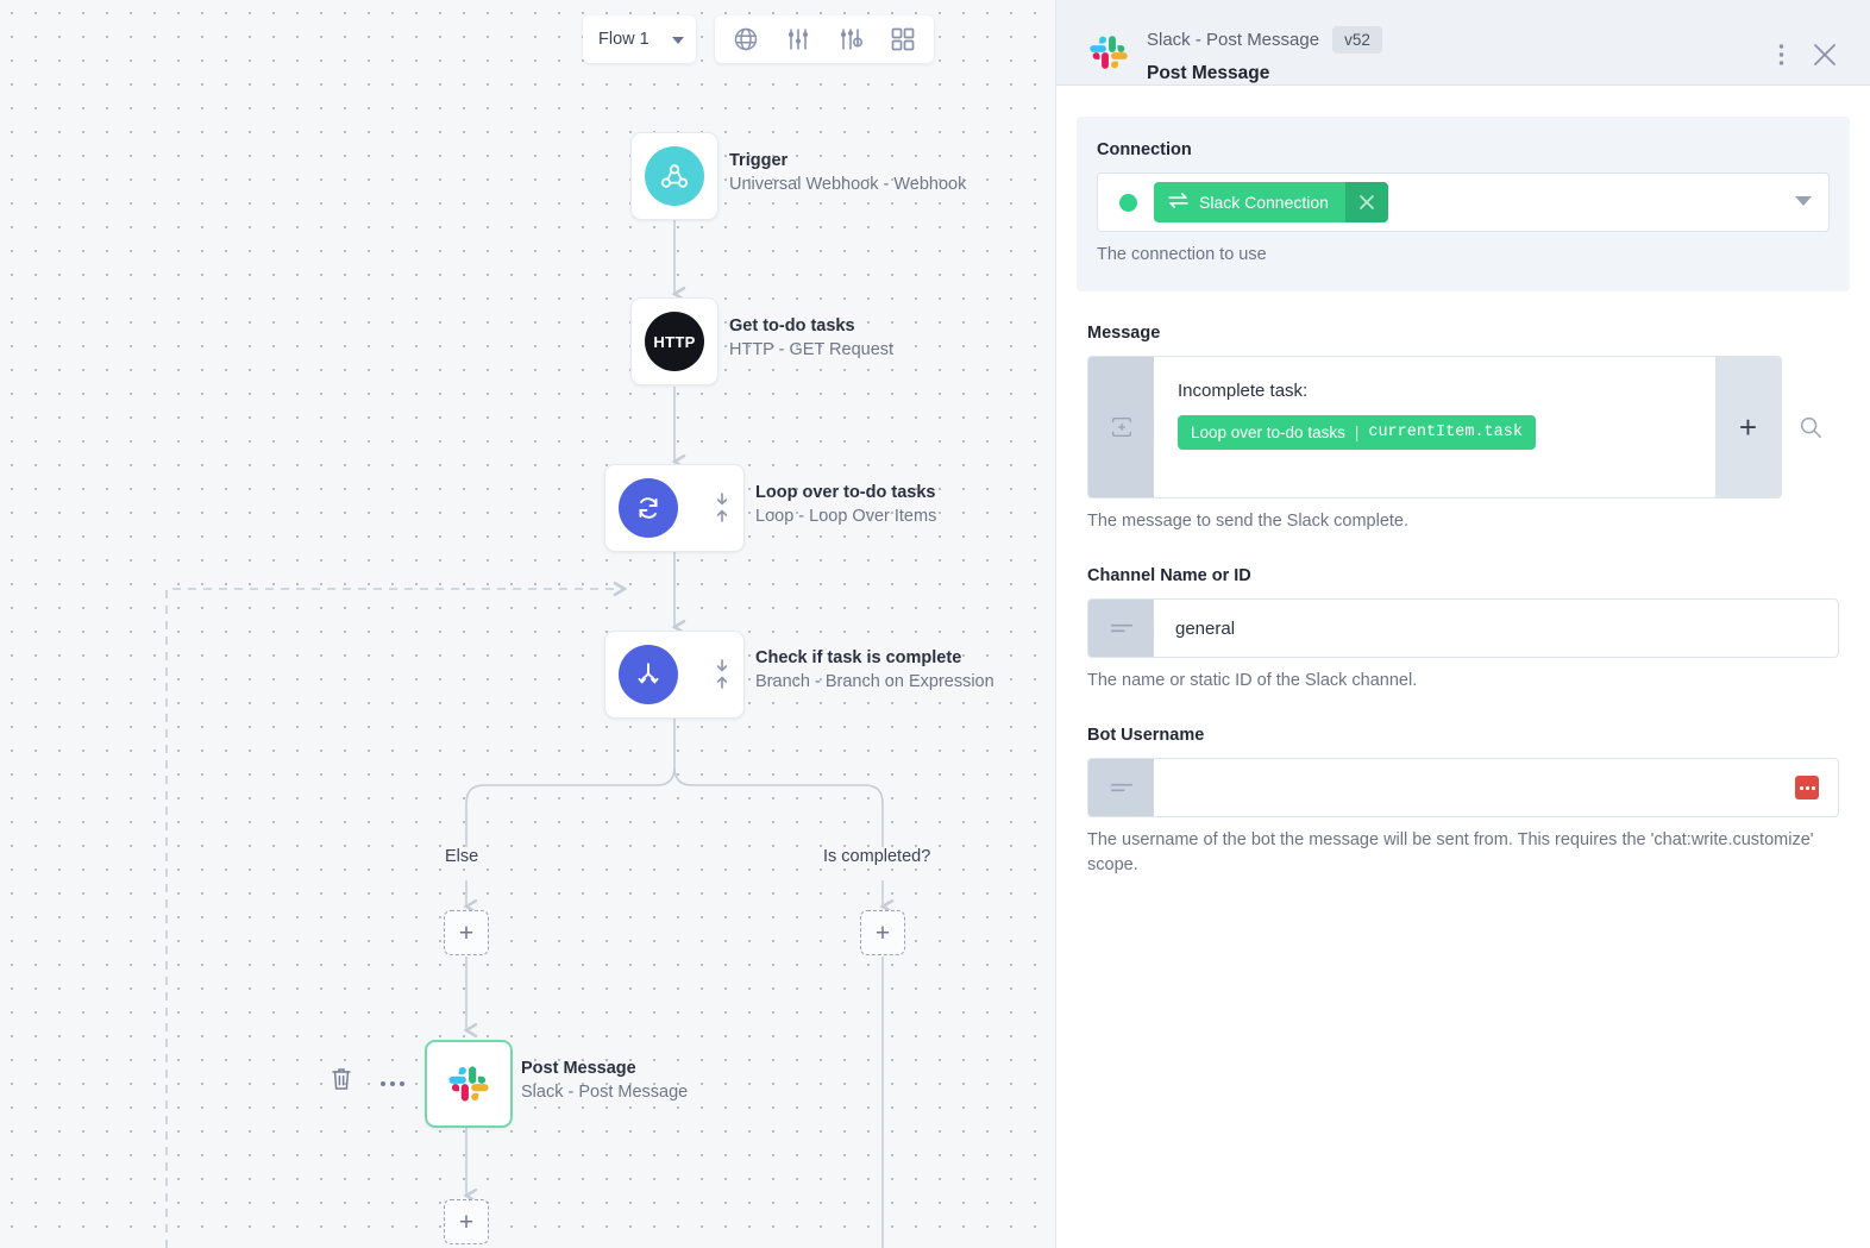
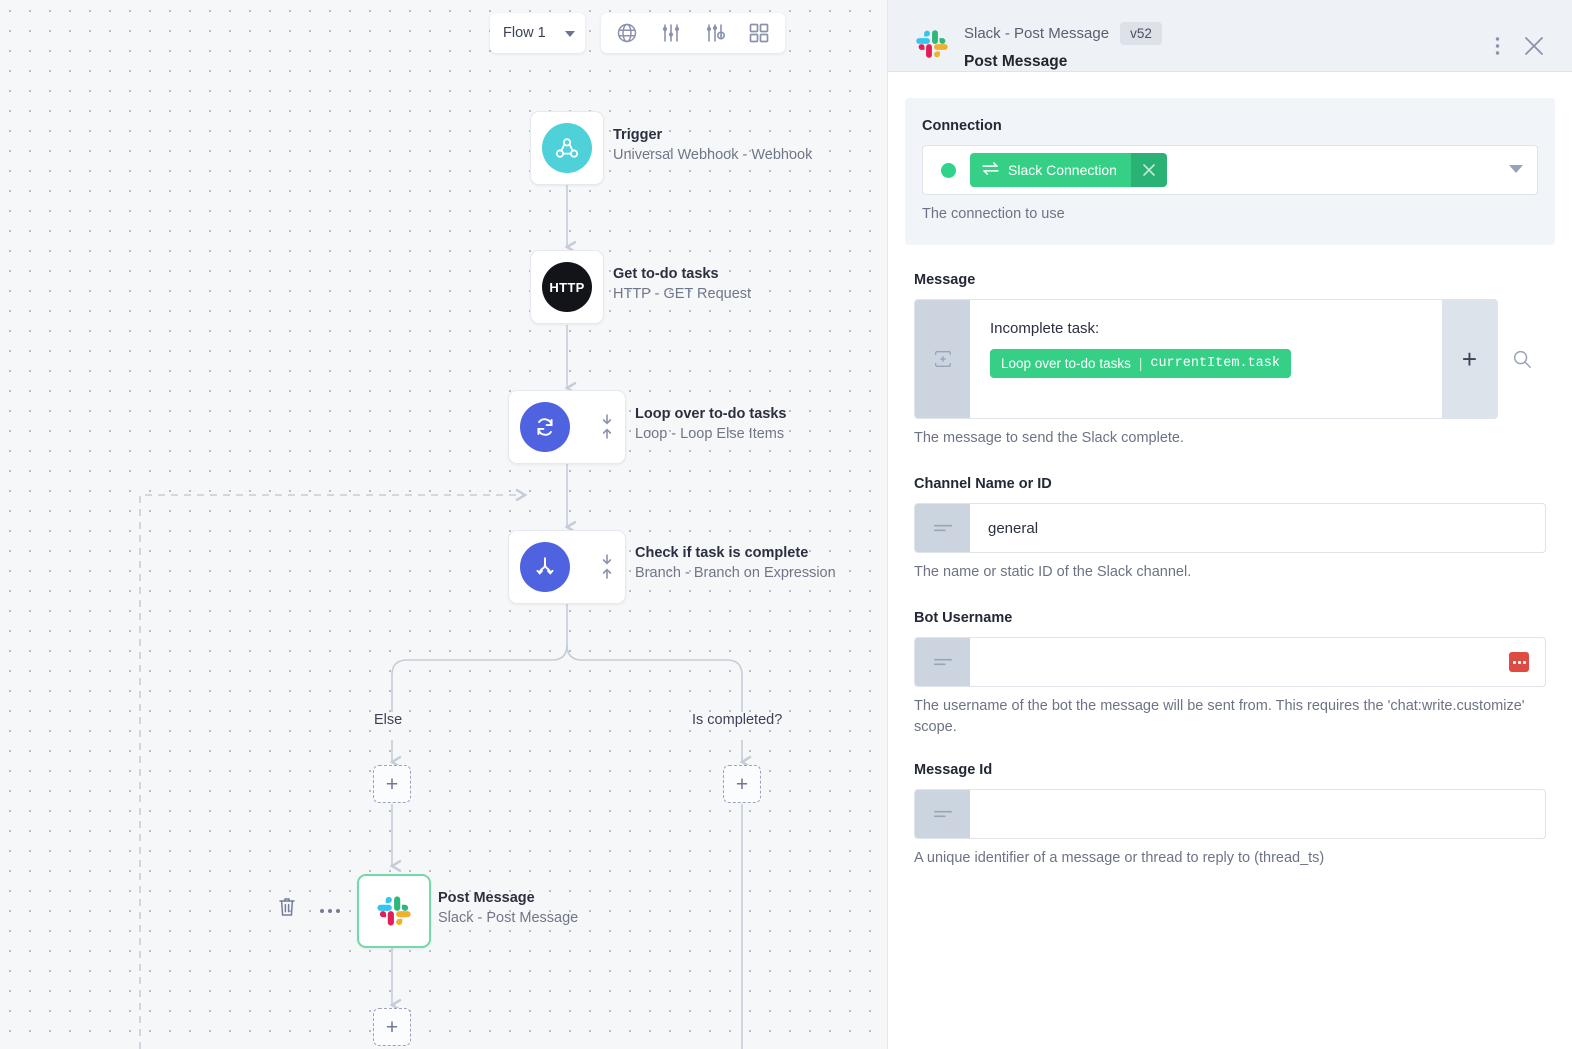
  Flow 1
  Trigger
  Universal Webhook - Webhook
  HTTP
  Get to-do tasks
  HTTP - GET Request
  Loop over to-do tasks
- Loop - Loop Over Items
+ Loop - Loop Else Items
  Check if task is complete
  Branch - Branch on Expression
  Else
  Is completed?
  +
  +
  +
  Post Message
  Slack - Post Message
  Slack - Post Message
  v52
  Post Message
  Connection
  Slack Connection
  The connection to use
  Message
  Incomplete task:
  Loop over to-do tasks
  |
  currentItem.task
  +
  The message to send the Slack complete.
  Channel Name or ID
  general
  The name or static ID of the Slack channel.
  Bot Username
  The username of the bot the message will be sent from. This requires the 'chat:write.customize' scope.
+ Message Id
+ A unique identifier of a message or thread to reply to (thread_ts)
